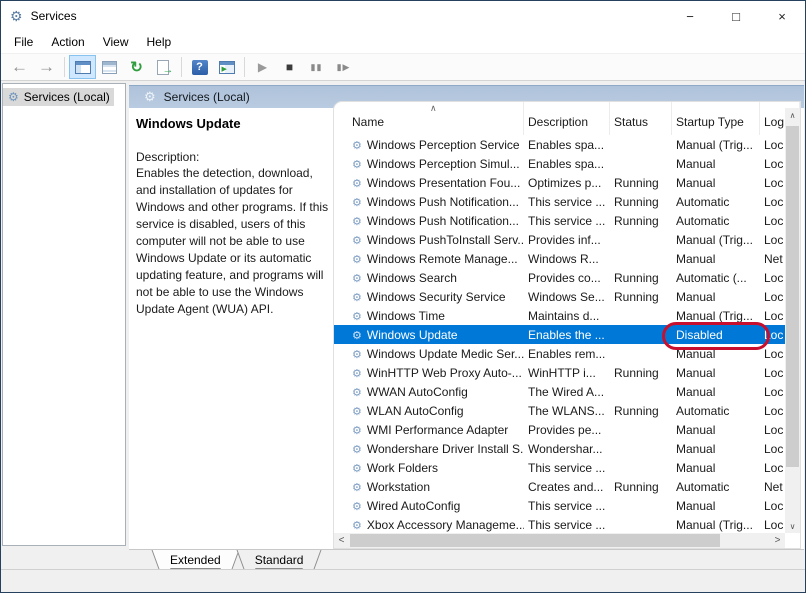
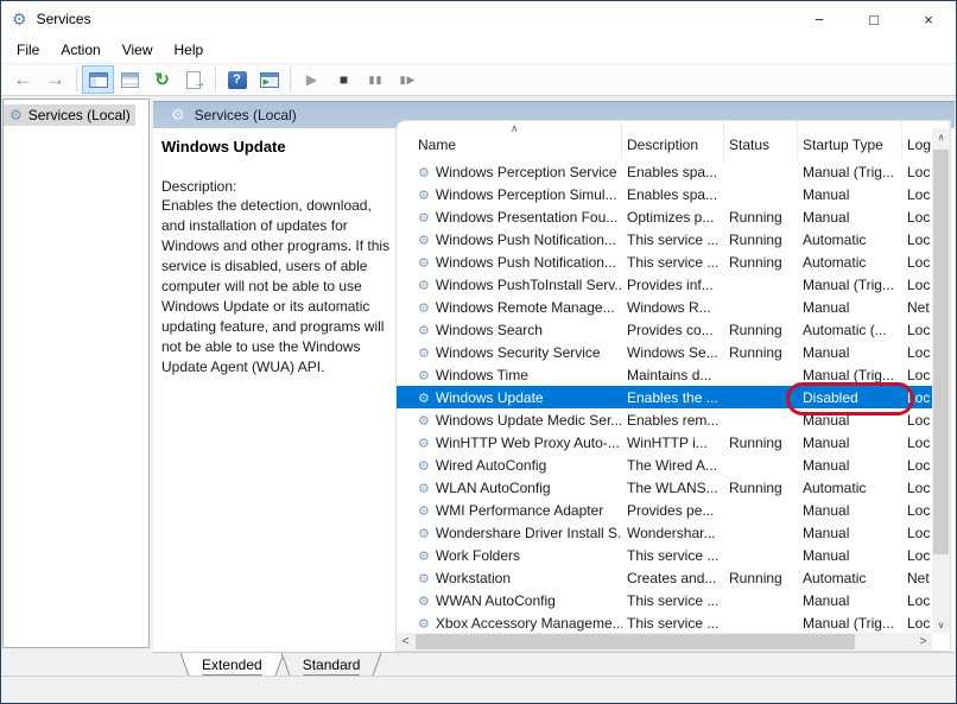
  ⚙
  Services
  −
  □
  ×
  File
  Action
  View
  Help
  ⚙
  Services (Local)
  ⚙
  Services (Local)
  Windows Update
  Description:
- Enables the detection, download, and installation of updates for Windows and other programs. If this service is disabled, users of this computer will not be able to use Windows Update or its automatic updating feature, and programs will not be able to use the Windows Update Agent (WUA) API.
+ Enables the detection, download, and installation of updates for Windows and other programs. If this service is disabled, users of able computer will not be able to use Windows Update or its automatic updating feature, and programs will not be able to use the Windows Update Agent (WUA) API.
  Name
  Description
  Status
  Startup Type
  Log
  ∧
  ⚙ Windows Perception Service
  Enables spa...
  Manual (Trig...
  Loc
  ⚙ Windows Perception Simul...
  Enables spa...
  Manual
  Loc
  ⚙ Windows Presentation Fou...
  Optimizes p...
  Running
  Manual
  Loc
  ⚙ Windows Push Notification...
  This service ...
  Running
  Automatic
  Loc
  ⚙ Windows Push Notification...
  This service ...
  Running
  Automatic
  Loc
  ⚙ Windows PushToInstall Serv..
  Provides inf...
  Manual (Trig...
  Loc
  ⚙ Windows Remote Manage...
  Windows R...
  Manual
  Net
  ⚙ Windows Search
  Provides co...
  Running
  Automatic (...
  Loc
  ⚙ Windows Security Service
  Windows Se...
  Running
  Manual
  Loc
  ⚙ Windows Time
  Maintains d...
  Manual (Trig...
  Loc
  ⚙ Windows Update
  Enables the ...
  Disabled
  Loc
  ⚙ Windows Update Medic Ser...
  Enables rem...
  Manual
  Loc
  ⚙ WinHTTP Web Proxy Auto-...
  WinHTTP i...
  Running
  Manual
  Loc
- ⚙ WWAN AutoConfig
+ ⚙ Wired AutoConfig
  The Wired A...
  Manual
  Loc
  ⚙ WLAN AutoConfig
  The WLANS...
  Running
  Automatic
  Loc
  ⚙ WMI Performance Adapter
  Provides pe...
  Manual
  Loc
  ⚙ Wondershare Driver Install S.
  Wondershar...
  Manual
  Loc
  ⚙ Work Folders
  This service ...
  Manual
  Loc
  ⚙ Workstation
  Creates and...
  Running
  Automatic
  Net
- ⚙ Wired AutoConfig
+ ⚙ WWAN AutoConfig
  This service ...
  Manual
  Loc
  ⚙ Xbox Accessory Manageme...
  This service ...
  Manual (Trig...
  Loc
  ∧
  ∨
  <
  >
  Extended
  Standard
